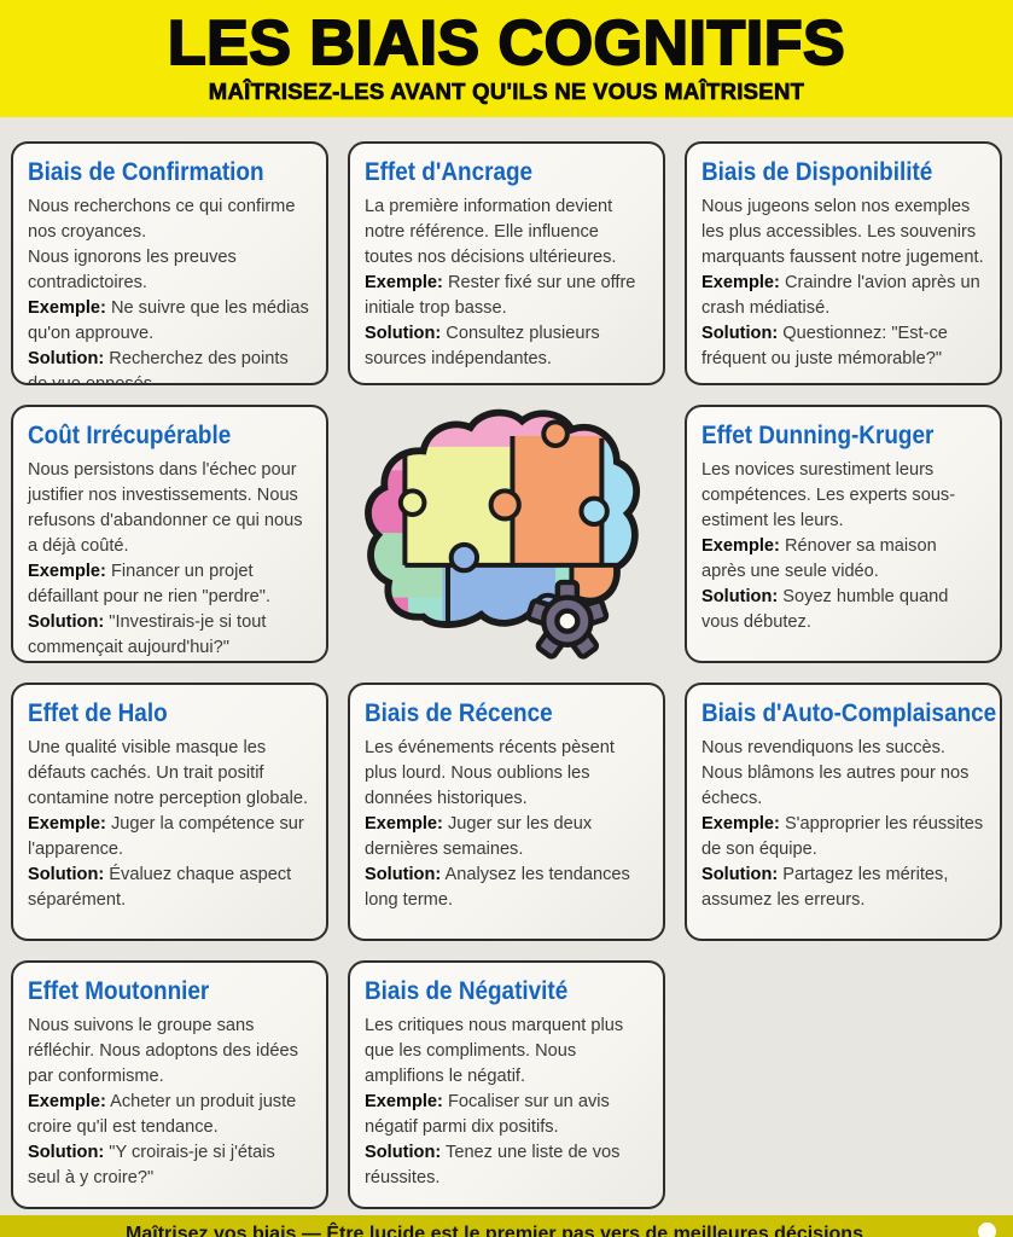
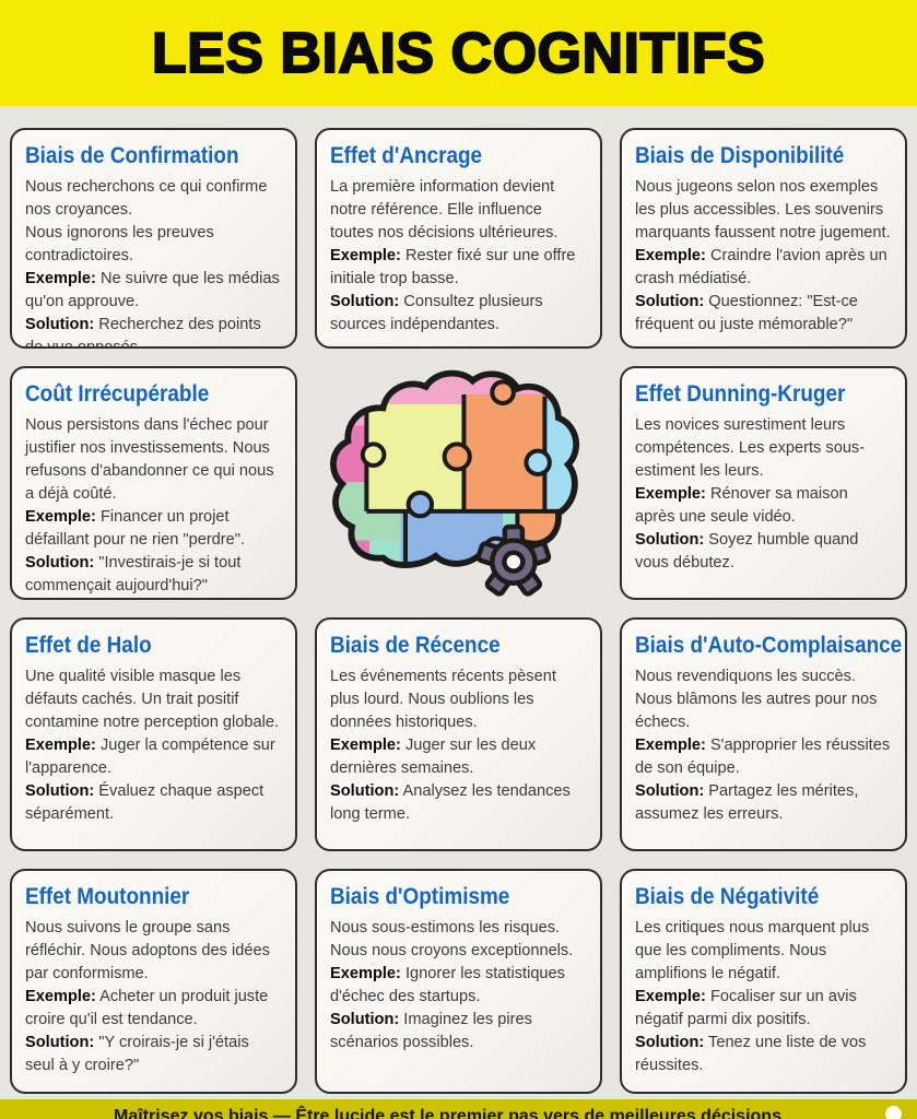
  LES BIAIS COGNITIFS
- MAÎTRISEZ-LES AVANT QU'ILS NE VOUS MAÎTRISENT
  Biais de Confirmation
  Nous recherchons ce qui confirme nos croyances.
  Nous ignorons les preuves contradictoires.
  Exemple: Ne suivre que les médias qu'on approuve.
  Effet d'Ancrage
  La première information devient notre référence. Elle influence toutes nos décisions ultérieures.
  Exemple: Rester fixé sur une offre initiale trop basse.
  Solution: Consultez plusieurs sources indépendantes.
  Biais de Disponibilité
  Nous jugeons selon nos exemples les plus accessibles. Les souvenirs marquants faussent notre jugement.
  Exemple: Craindre l'avion après un crash médiatisé.
  Solution: Questionnez: "Est-ce fréquent ou juste mémorable?"
  Coût Irrécupérable
  Nous persistons dans l'échec pour justifier nos investissements. Nous refusons d'abandonner ce qui nous a déjà coûté.
  Exemple: Financer un projet défaillant pour ne rien "perdre".
  Solution: "Investirais-je si tout commençait aujourd'hui?"
  Effet Dunning-Kruger
  Les novices surestiment leurs compétences. Les experts sous-estiment les leurs.
  Exemple: Rénover sa maison après une seule vidéo.
  Solution: Soyez humble quand vous débutez.
  Effet de Halo
  Une qualité visible masque les défauts cachés. Un trait positif contamine notre perception globale.
  Exemple: Juger la compétence sur l'apparence.
  Solution: Évaluez chaque aspect séparément.
  Biais de Récence
  Les événements récents pèsent plus lourd. Nous oublions les données historiques.
  Exemple: Juger sur les deux dernières semaines.
  Solution: Analysez les tendances long terme.
  Biais d'Auto-Complaisance
  Nous revendiquons les succès. Nous blâmons les autres pour nos échecs.
  Exemple: S'approprier les réussites de son équipe.
  Solution: Partagez les mérites, assumez les erreurs.
  Effet Moutonnier
  Nous suivons le groupe sans réfléchir. Nous adoptons des idées par conformisme.
  Exemple: Acheter un produit juste croire qu'il est tendance.
  Solution: "Y croirais-je si j'étais seul à y croire?"
+ Biais d'Optimisme
+ Nous sous-estimons les risques. Nous nous croyons exceptionnels.
+ Exemple: Ignorer les statistiques d'échec des startups.
+ Solution: Imaginez les pires scénarios possibles.
  Biais de Négativité
  Les critiques nous marquent plus que les compliments. Nous amplifions le négatif.
  Exemple: Focaliser sur un avis négatif parmi dix positifs.
  Solution: Tenez une liste de vos réussites.
  Maîtrisez vos biais — Être lucide est le premier pas vers de meilleures décisions
